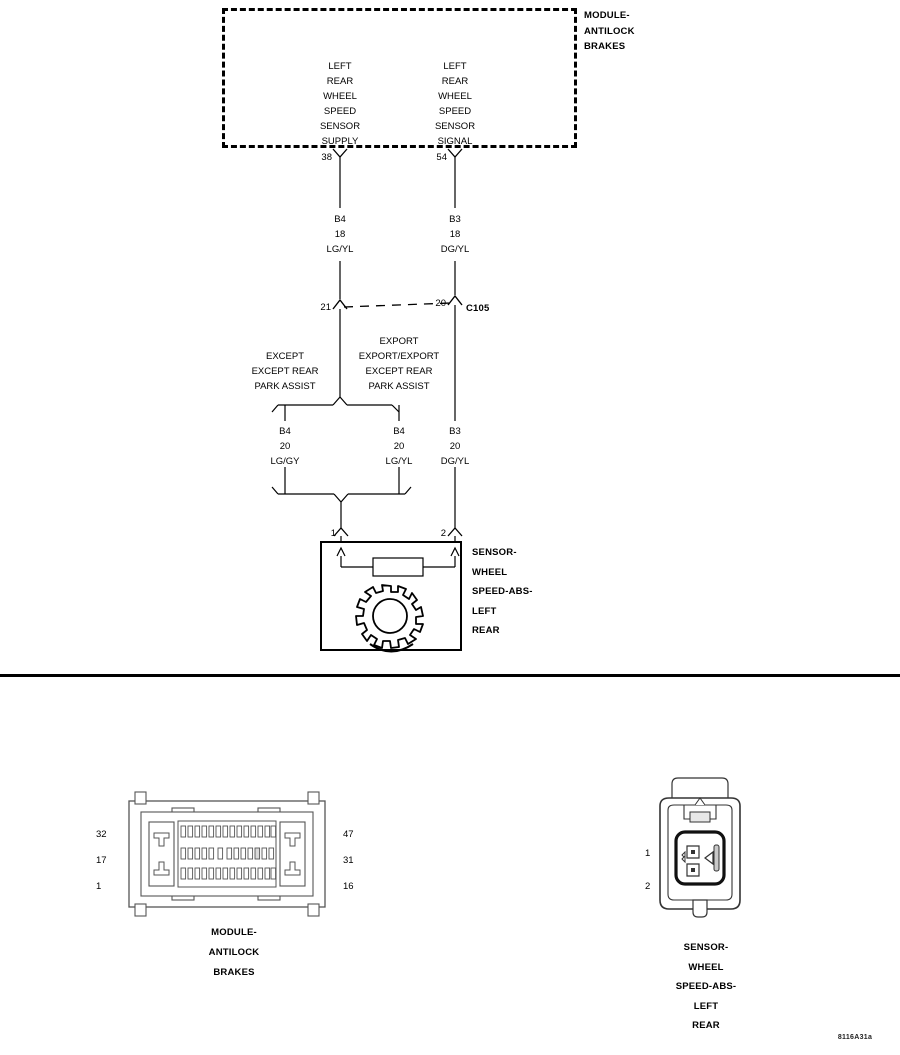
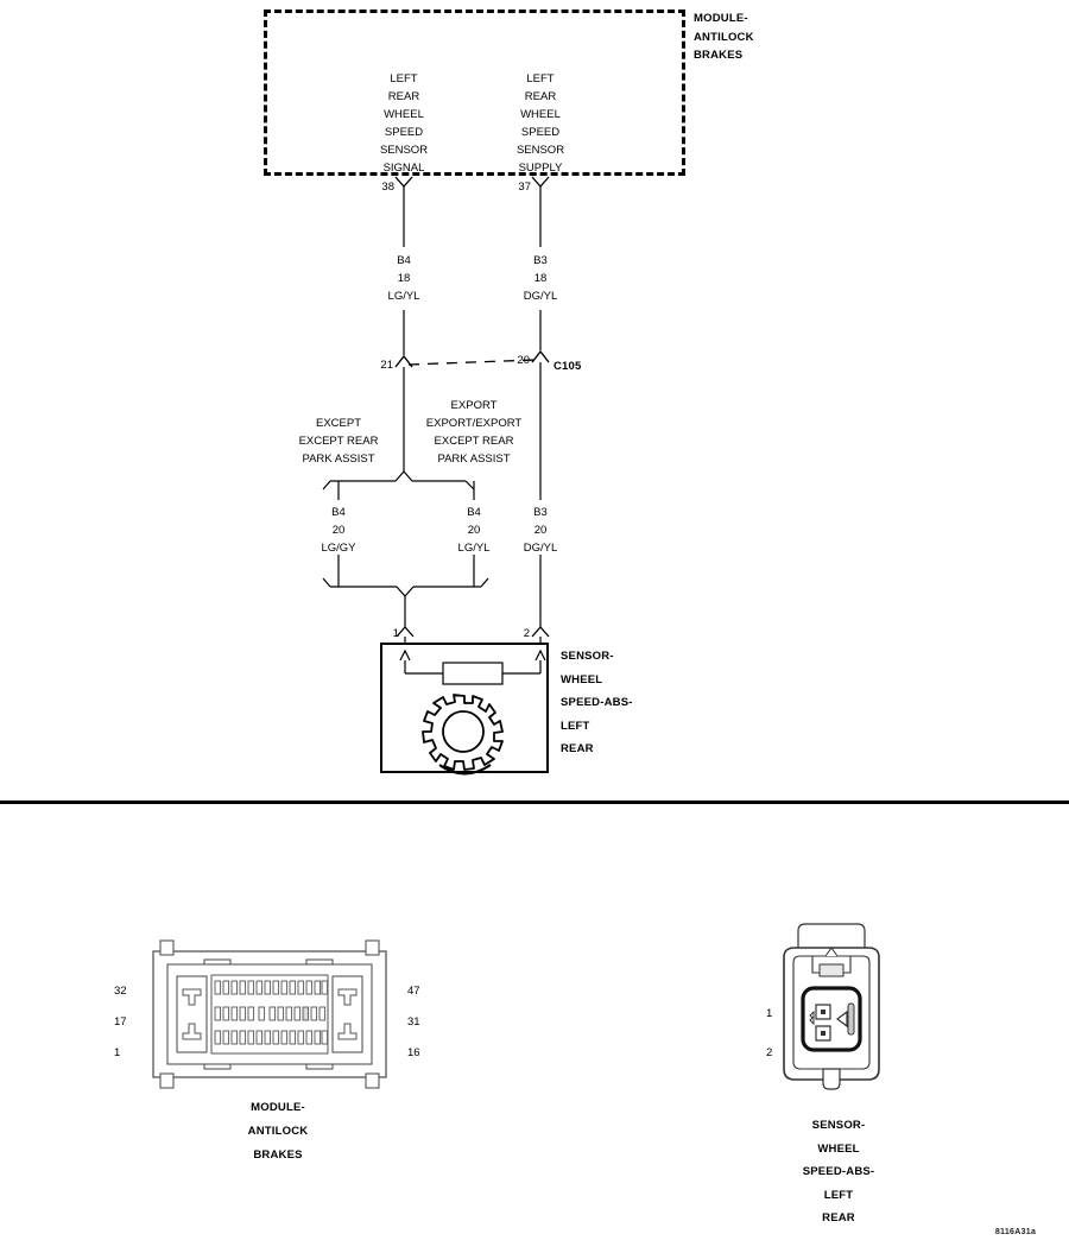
  MODULE-
  ANTILOCK
  BRAKES
  LEFT
  REAR
  WHEEL
  SPEED
  SENSOR
- SUPPLY
+ SIGNAL
  LEFT
  REAR
  WHEEL
  SPEED
  SENSOR
- SIGNAL
+ SUPPLY
  38
- 54
+ 37
  B4
  18
  LG/YL
  B3
  18
  DG/YL
  21
  C105
  EXCEPT
  EXCEPT REAR
  PARK ASSIST
  EXPORT
  EXPORT/EXPORT
  EXCEPT REAR
  PARK ASSIST
  B4
  20
  LG/GY
  B4
  20
  LG/YL
  B3
  20
  DG/YL
  1
  2
  SENSOR-
  WHEEL
  SPEED-ABS-
  LEFT
  REAR
  32
  17
  1
  47
  31
  16
  MODULE-
  ANTILOCK
  BRAKES
  1
  2
  SENSOR-
  WHEEL
  SPEED-ABS-
  LEFT
  REAR
